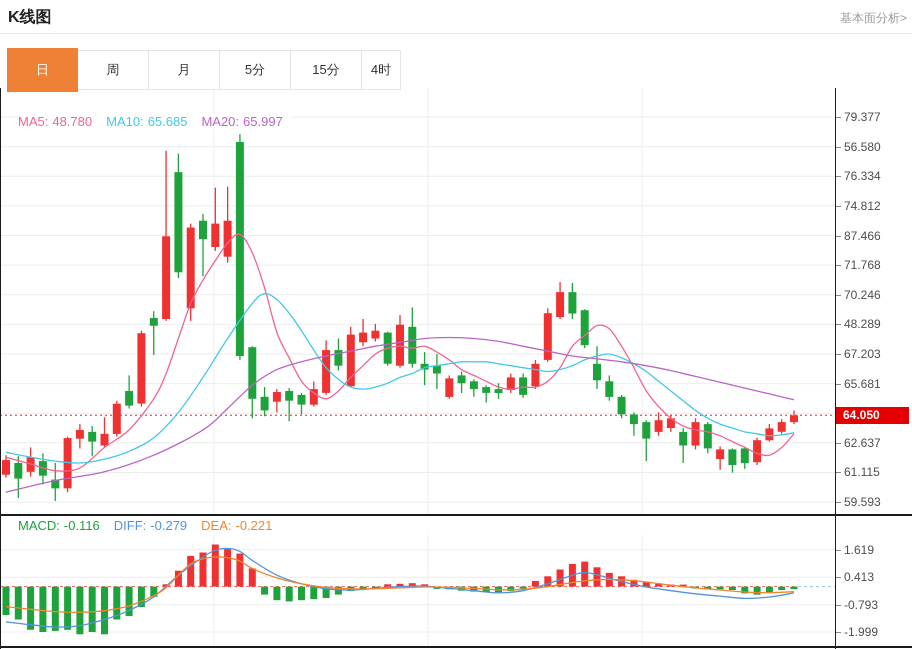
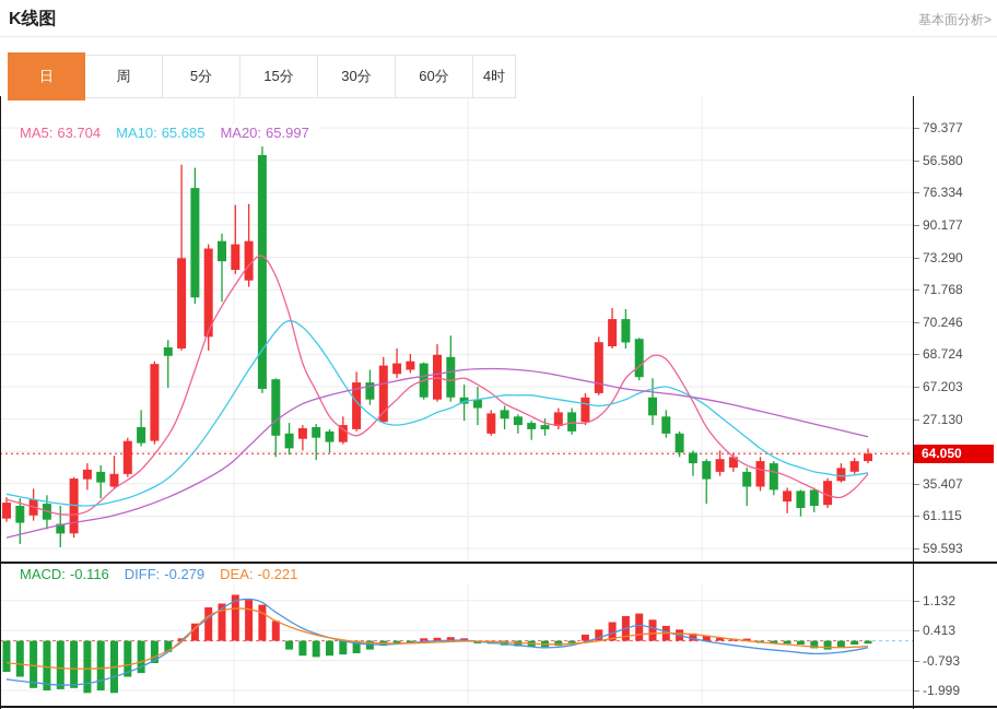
  K线图
  基本面分析>
  日
  周
- 月
  5分
  15分
+ 30分
+ 60分
  4时
- MA5: 48.780 MA10: 65.685 MA20: 65.997
+ MA5: 63.704 MA10: 65.685 MA20: 65.997
  MACD: -0.116 DIFF: -0.279 DEA: -0.221
  79.377
  56.580
  76.334
- 74.812
+ 90.177
- 87.466
+ 73.290
  71.768
  70.246
- 48.289
+ 68.724
  67.203
- 65.681
+ 27.130
- 62.637
+ 35.407
  61.115
  59.593
- 1.619
+ 1.132
  0.413
  -0.793
  -1.999
  64.050
